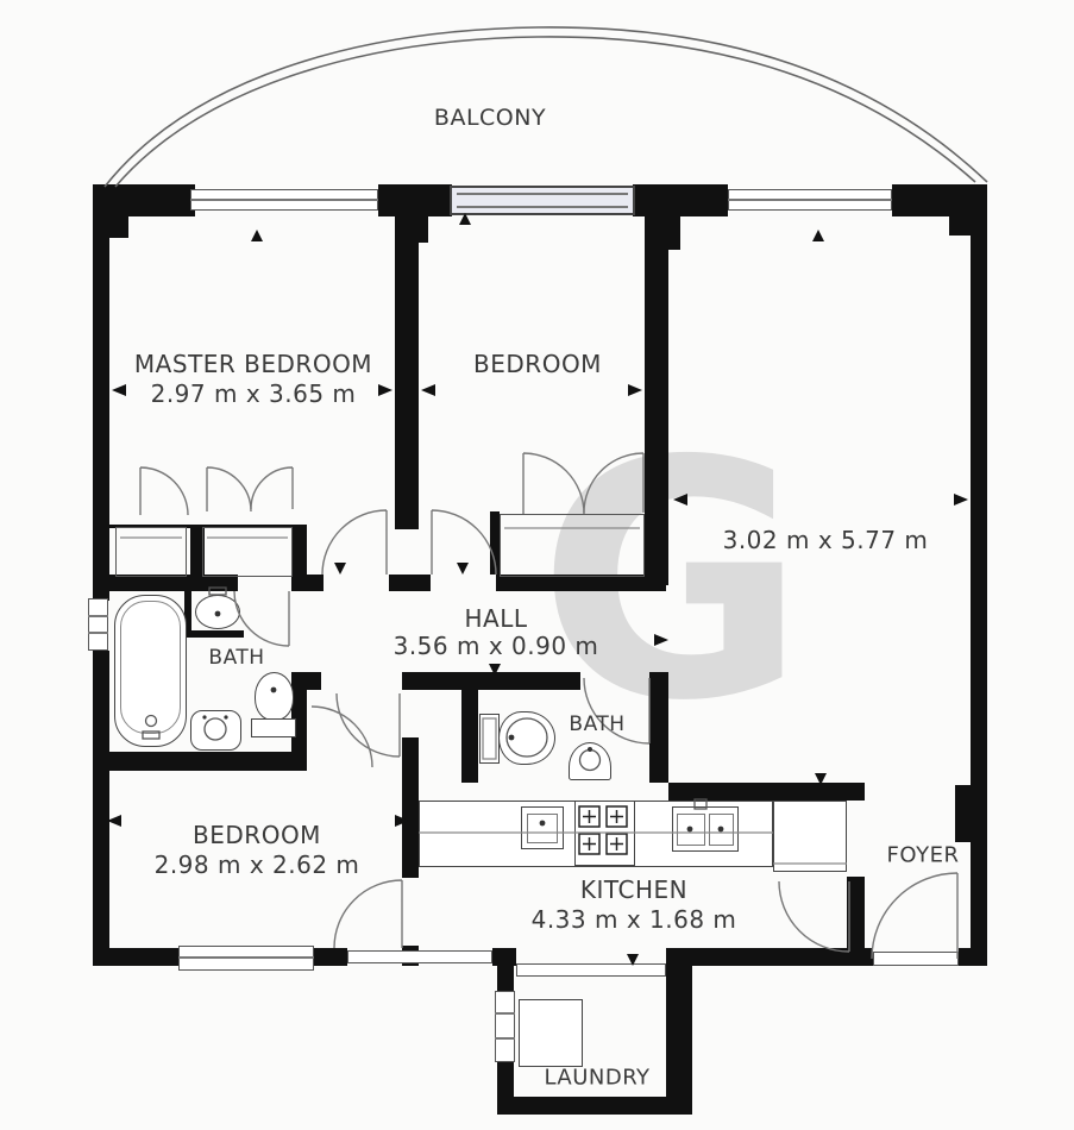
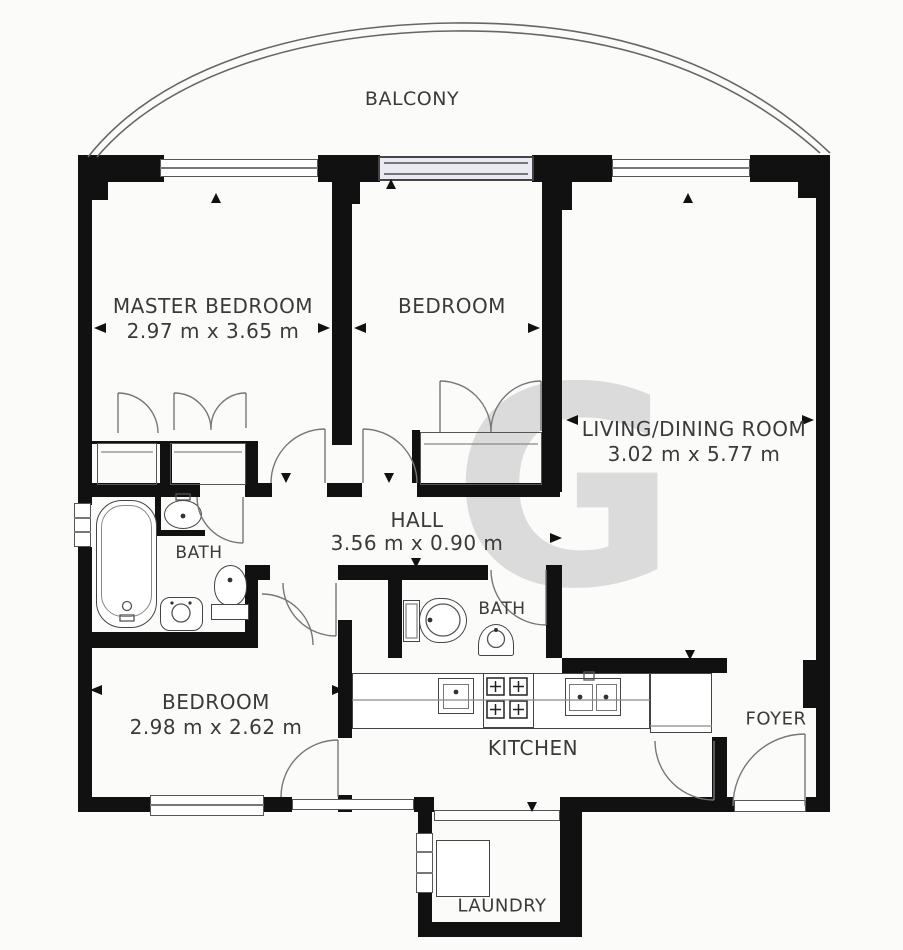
  G
  BALCONY
  MASTER BEDROOM
  2.97 m x 3.65 m
  BEDROOM
+ LIVING/DINING ROOM
  3.02 m x 5.77 m
  HALL
  3.56 m x 0.90 m
  BATH
  BATH
  BEDROOM
  2.98 m x 2.62 m
  KITCHEN
- 4.33 m x 1.68 m
  FOYER
  LAUNDRY
